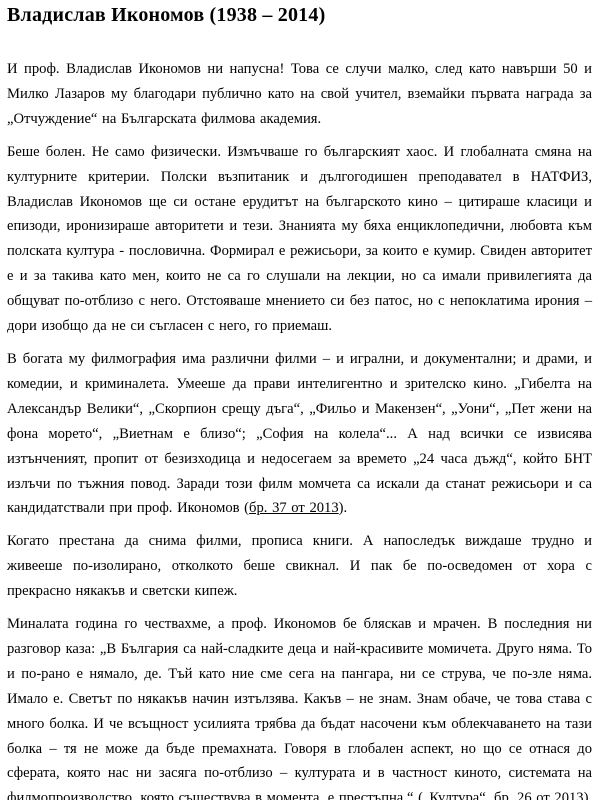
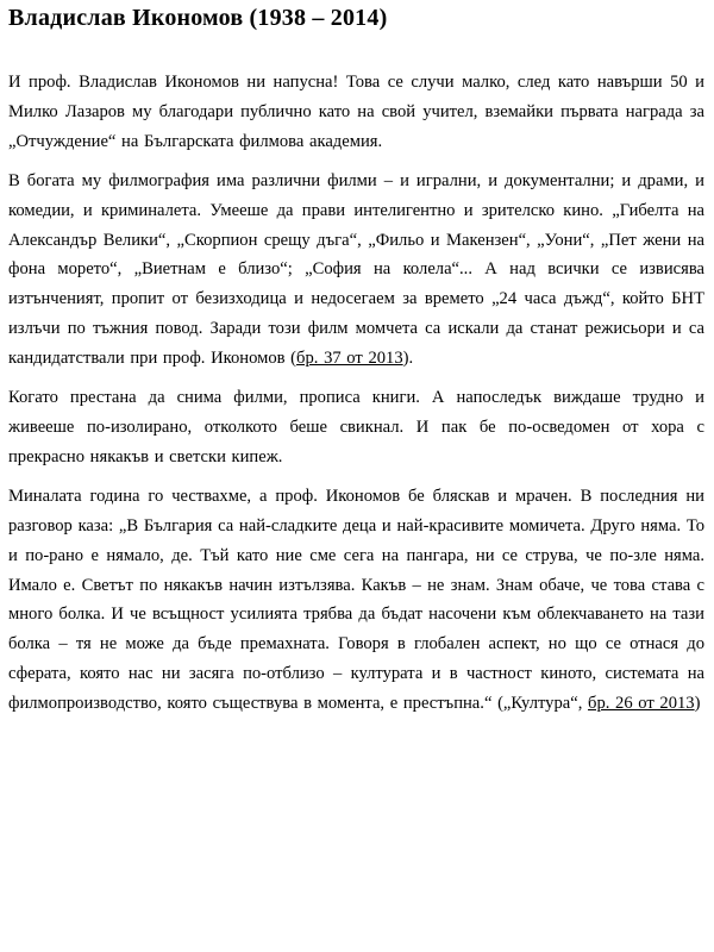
  Владислав Икономов (1938 – 2014)
  И проф. Владислав Икономов ни напусна! Това се случи малко, след като навърши 50 и Милко Лазаров му благодари публично като на свой учител, вземайки първата награда за „Отчуждение“ на Българската филмова академия.
- Беше болен. Не само физически. Измъчваше го българският хаос. И глобалната смяна на културните критерии. Полски възпитаник и дългогодишен преподавател в НАТФИЗ, Владислав Икономов ще си остане ерудитът на българското кино – цитираше класици и епизоди, иронизираше авторитети и тези. Знанията му бяха енциклопедични, любовта към полската култура - пословична. Формирал е режисьори, за които е кумир. Свиден авторитет е и за такива като мен, които не са го слушали на лекции, но са имали привилегията да общуват по-отблизо с него. Отстояваше мнението си без патос, но с непоклатима ирония – дори изобщо да не си съгласен с него, го приемаш.
  В богата му филмография има различни филми – и игрални, и документални; и драми, и комедии, и криминалета. Умееше да прави интелигентно и зрителско кино. „Гибелта на Александър Велики“, „Скорпион срещу дъга“, „Фильо и Макензен“, „Уони“, „Пет жени на фона морето“, „Виетнам е близо“; „София на колела“... А над всички се извисява изтънченият, пропит от безизходица и недосегаем за времето „24 часа дъжд“, който БНТ излъчи по тъжния повод. Заради този филм момчета са искали да станат режисьори и са кандидатствали при проф. Икономов (бр. 37 от 2013).
  Когато престана да снима филми, прописа книги. А напоследък виждаше трудно и живееше по-изолирано, отколкото беше свикнал. И пак бе по-осведомен от хора с прекрасно някакъв и светски кипеж.
  Миналата година го чествахме, а проф. Икономов бе бляскав и мрачен. В последния ни разговор каза: „В България са най-сладките деца и най-красивите момичета. Друго няма. То и по-рано е нямало, де. Тъй като ние сме сега на пангара, ни се струва, че по-зле няма. Имало е. Светът по някакъв начин изтълзява. Какъв – не знам. Знам обаче, че това става с много болка. И че всъщност усилията трябва да бъдат насочени към облекчаването на тази болка – тя не може да бъде премахната. Говоря в глобален аспект, но що се отнася до сферата, която нас ни засяга по-отблизо – културата и в частност киното, системата на филмопроизводство, която съществува в момента, е престъпна.“ („Култура“, бр. 26 от 2013)
